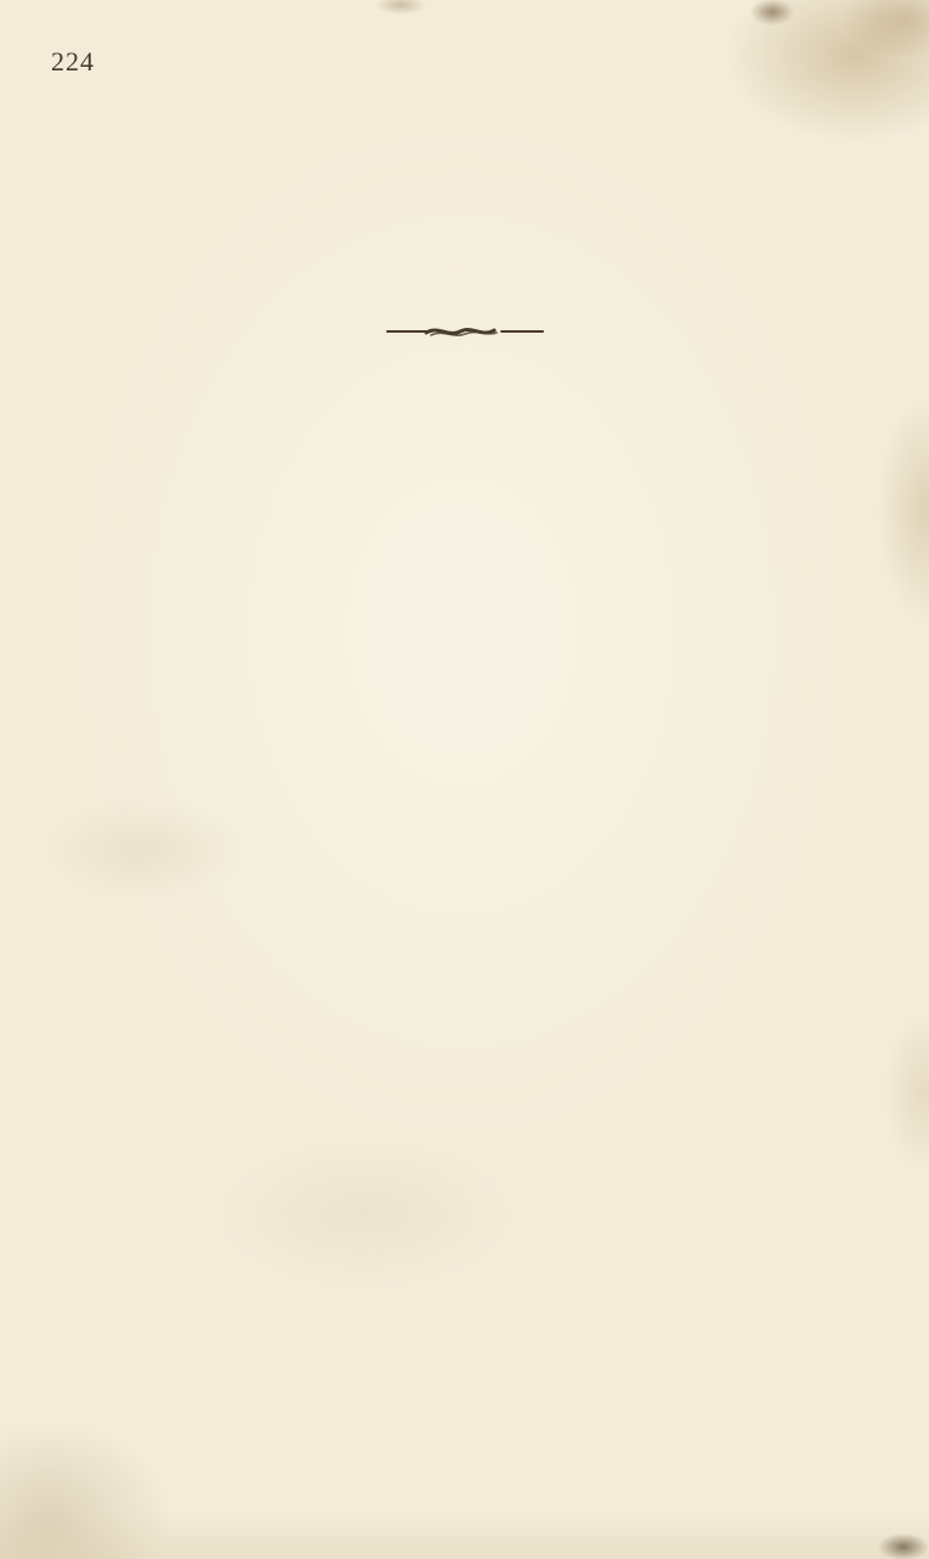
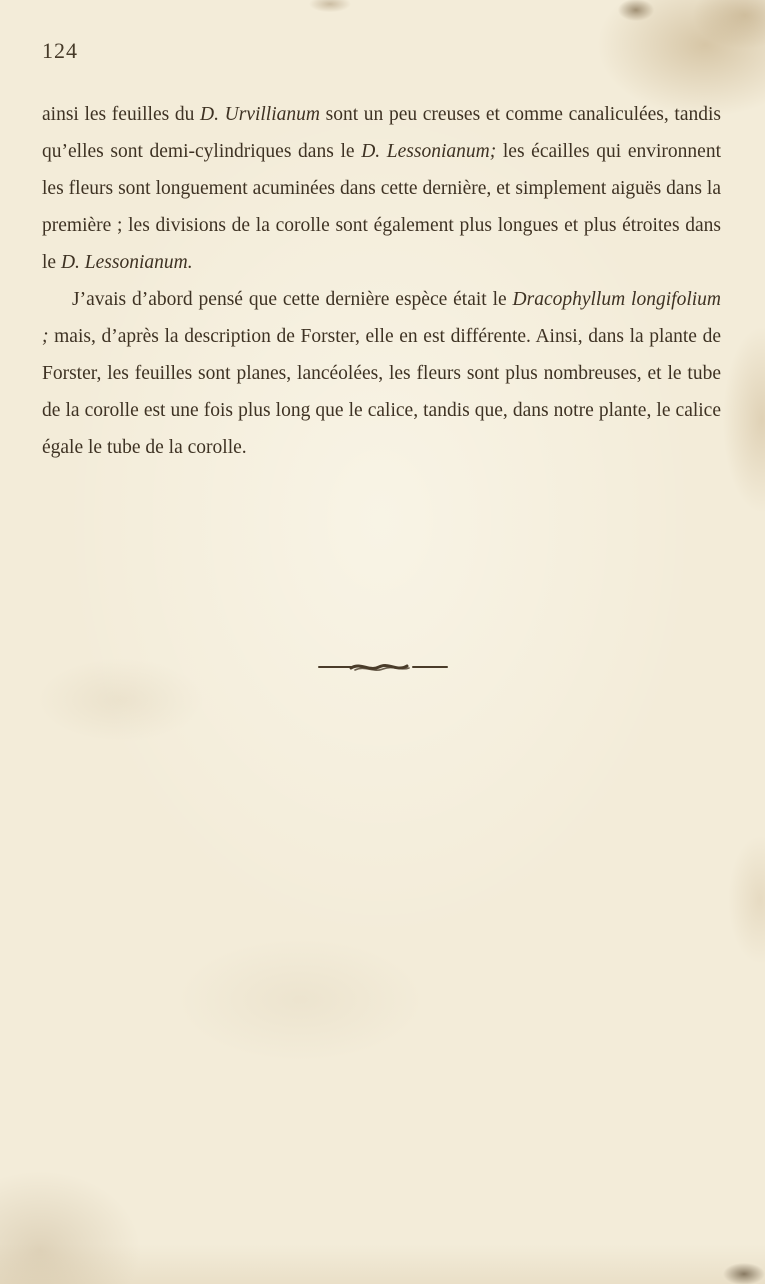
- 224
+ 124
+ ainsi les feuilles du D. Urvillianum sont un peu creuses et comme canaliculées, tandis qu’elles sont demi-cylindriques dans le D. Lessonianum; les écailles qui environnent les fleurs sont longuement acuminées dans cette dernière, et simplement aiguës dans la première ; les divisions de la corolle sont également plus longues et plus étroites dans le D. Lessonianum.
+ J’avais d’abord pensé que cette dernière espèce était le Dracophyllum longifolium ; mais, d’après la description de Forster, elle en est différente. Ainsi, dans la plante de Forster, les feuilles sont planes, lancéolées, les fleurs sont plus nombreuses, et le tube de la corolle est une fois plus long que le calice, tandis que, dans notre plante, le calice égale le tube de la corolle.
